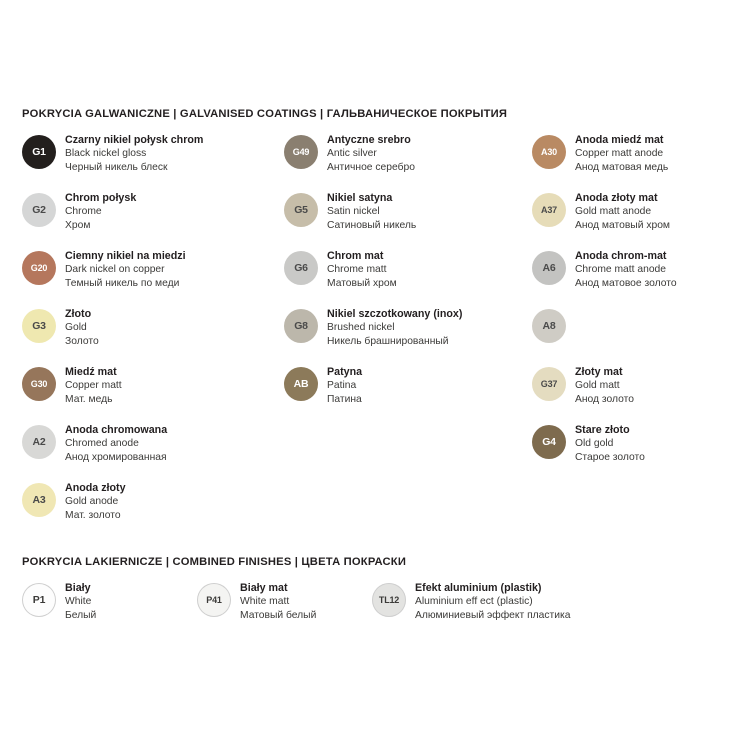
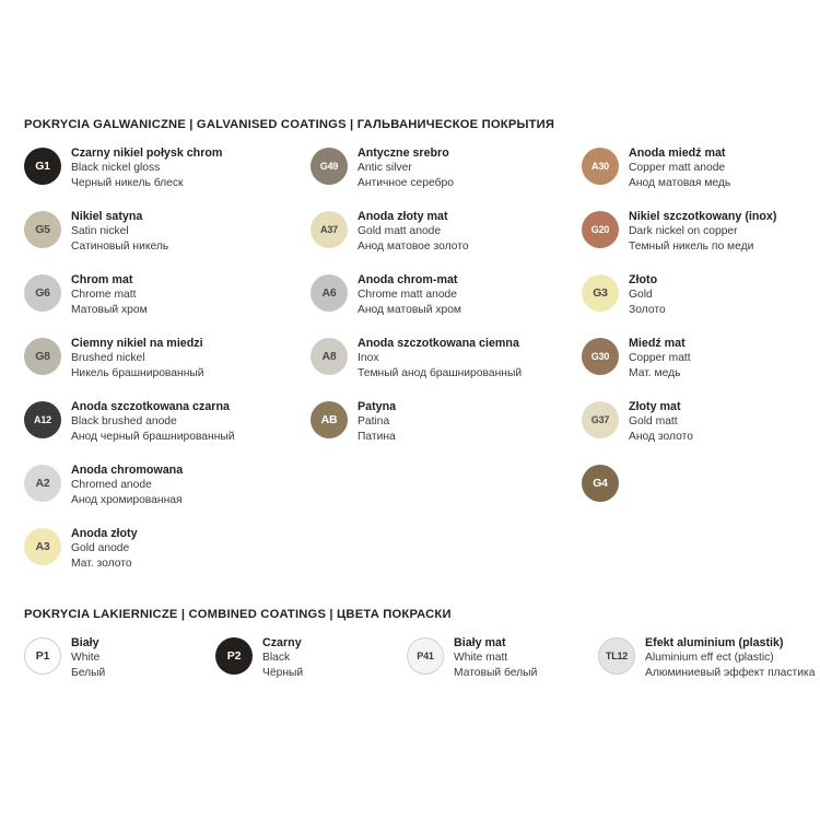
  POKRYCIA GALWANICZNE | GALVANISED COATINGS | ГАЛЬВАНИЧЕСКОЕ ПОКРЫТИЯ
  G1
  Czarny nikiel połysk chrom
  Black nickel gloss
  Черный никель блеск
  G49
  Antyczne srebro
  Antic silver
  Античное серебро
  A30
  Anoda miedź mat
  Copper matt anode
  Анод матовая медь
- G2
- Chrom połysk
- Chrome
- Хром
  G5
  Nikiel satyna
  Satin nickel
  Сатиновый никель
  A37
  Anoda złoty mat
  Gold matt anode
- Анод матовый хром
+ Анод матовое золото
  G20
- Ciemny nikiel na miedzi
+ Nikiel szczotkowany (inox)
  Dark nickel on copper
  Темный никель по меди
  G6
  Chrom mat
  Chrome matt
  Матовый хром
  A6
  Anoda chrom-mat
  Chrome matt anode
- Анод матовое золото
+ Анод матовый хром
  G3
  Złoto
  Gold
  Золото
  G8
- Nikiel szczotkowany (inox)
+ Ciemny nikiel na miedzi
  Brushed nickel
  Никель брашнированный
  A8
+ Anoda szczotkowana ciemna
+ Inox
+ Темный анод брашнированный
  G30
  Miedź mat
  Copper matt
  Мат. медь
+ A12
+ Anoda szczotkowana czarna
+ Black brushed anode
+ Анод черный брашнированный
  AB
  Patyna
  Patina
  Патина
  G37
  Złoty mat
  Gold matt
  Анод золото
  A2
  Anoda chromowana
  Chromed anode
  Анод хромированная
  G4
- Stare złoto
- Old gold
- Старое золото
  A3
  Anoda złoty
  Gold anode
  Мат. золото
- POKRYCIA LAKIERNICZE | COMBINED FINISHES | ЦВЕТА ПОКРАСКИ
+ POKRYCIA LAKIERNICZE | COMBINED COATINGS | ЦВЕТА ПОКРАСКИ
  P1
  Biały
  White
  Белый
+ P2
+ Czarny
+ Black
+ Чёрный
  P41
  Biały mat
  White matt
  Матовый белый
  TL12
  Efekt aluminium (plastik)
  Aluminium eff ect (plastic)
  Алюминиевый эффект пластика
